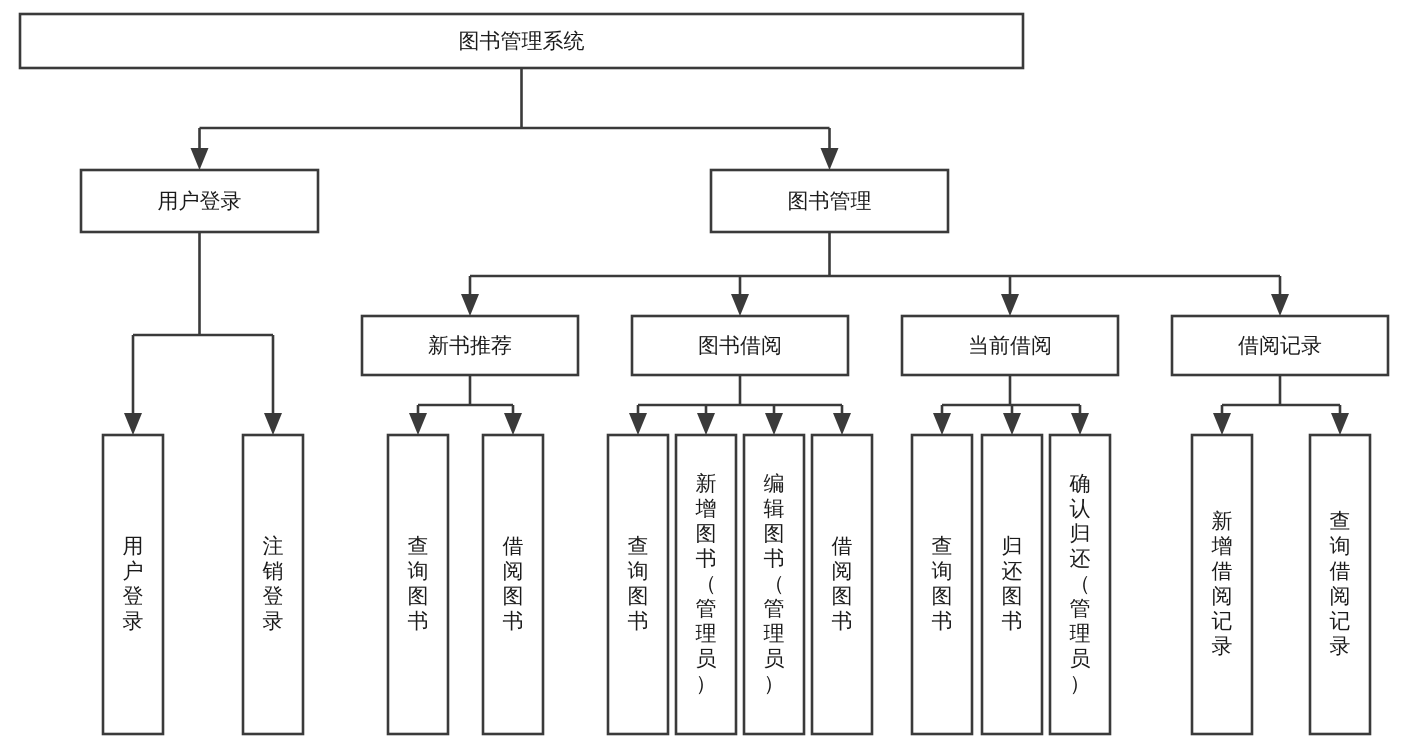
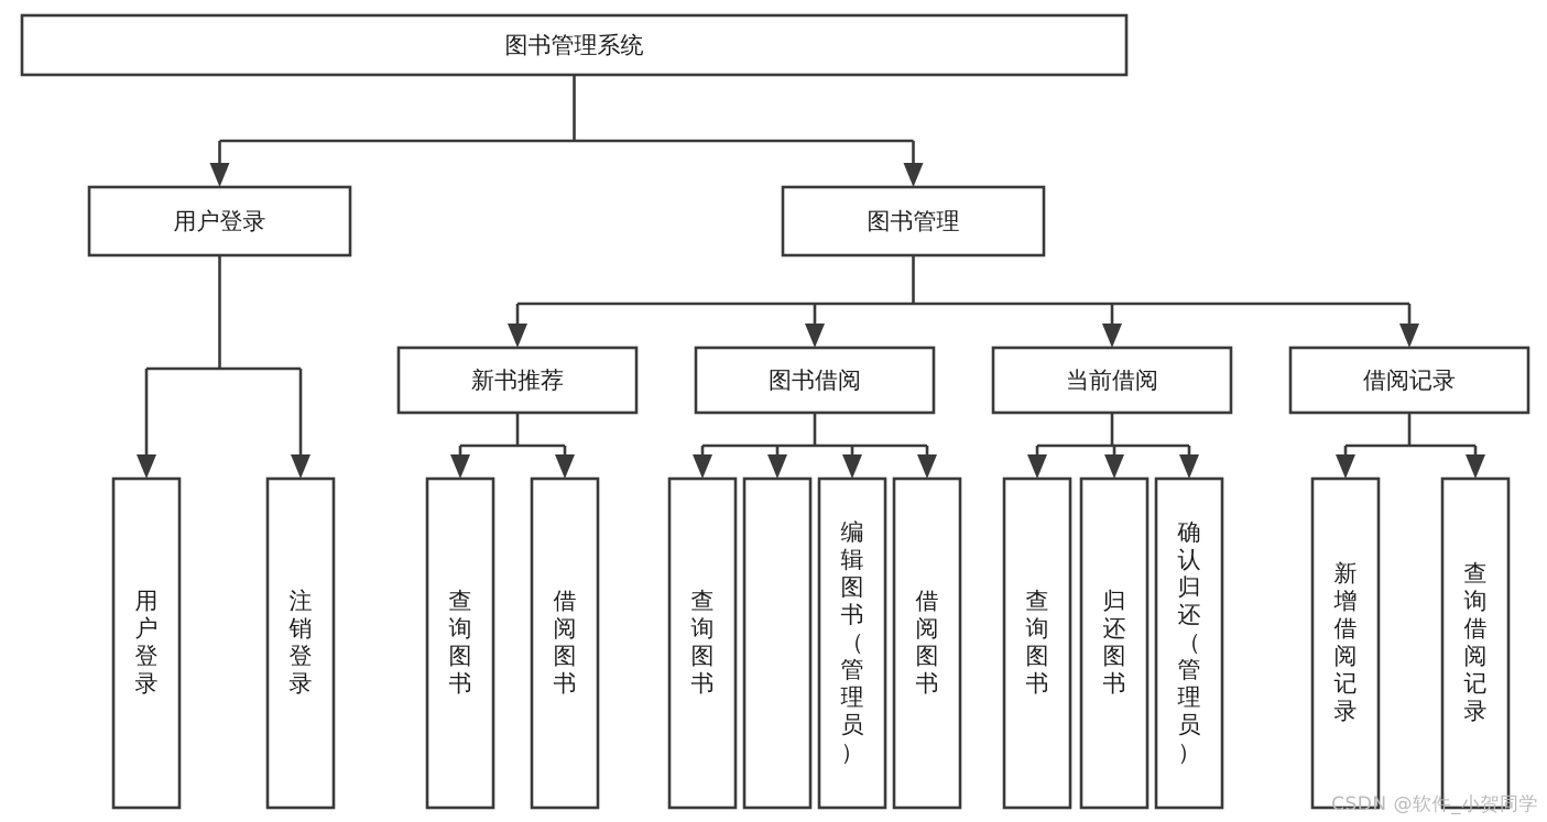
  图书管理系统
  用户登录
  图书管理
  新书推荐
  图书借阅
  当前借阅
  借阅记录
  用户登录
  注销登录
  查询图书
  借阅图书
  查询图书
- 新增图书（管理员）
  编辑图书（管理员）
  借阅图书
  查询图书
  归还图书
  确认归还（管理员）
  新增借阅记录
  查询借阅记录
+ CSDN @软件_小贺同学
